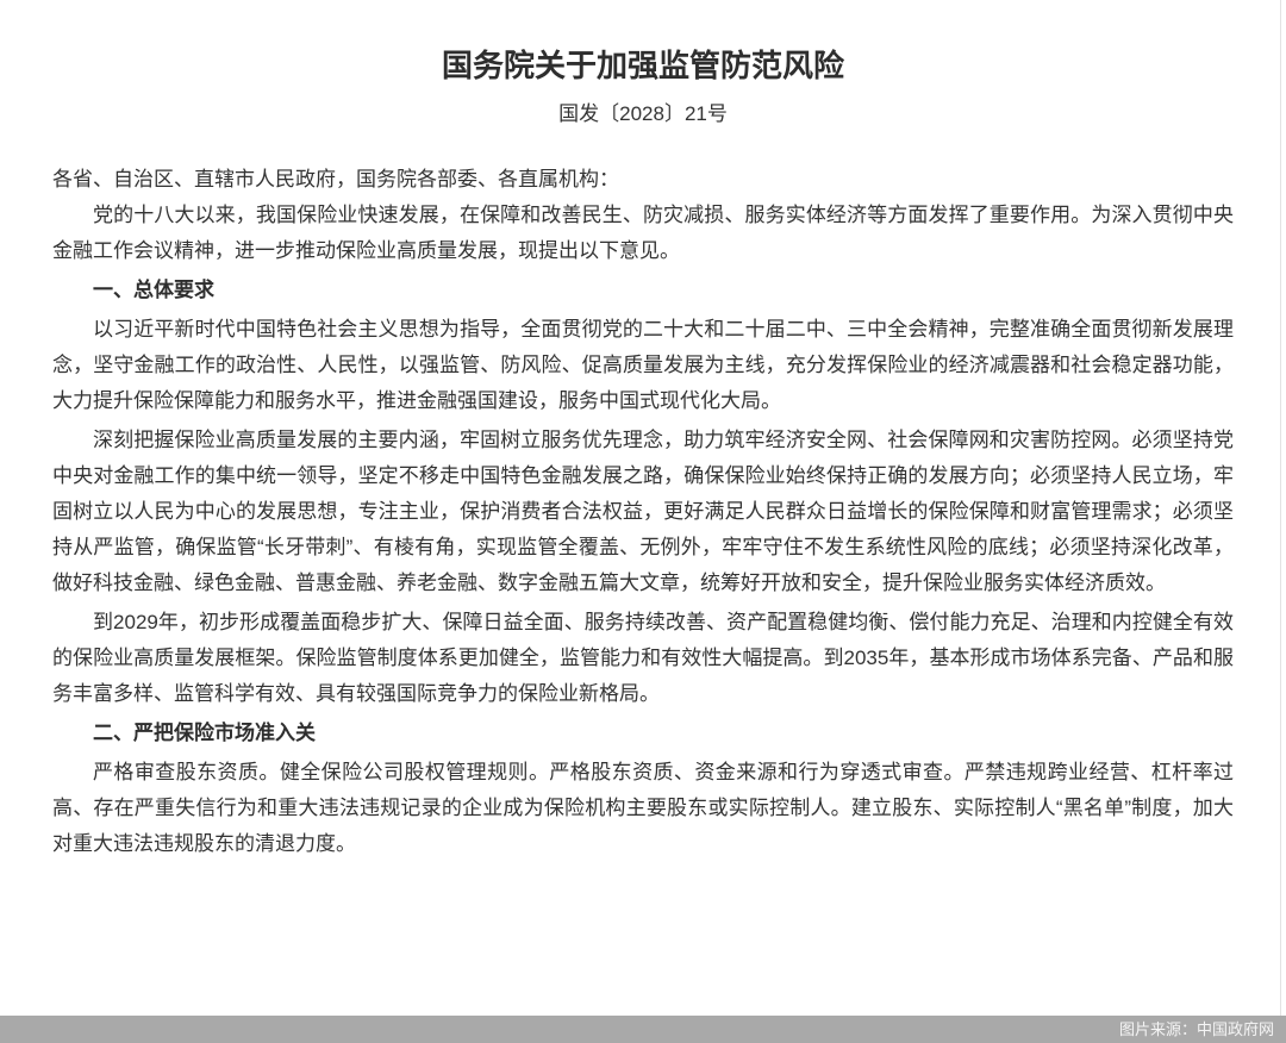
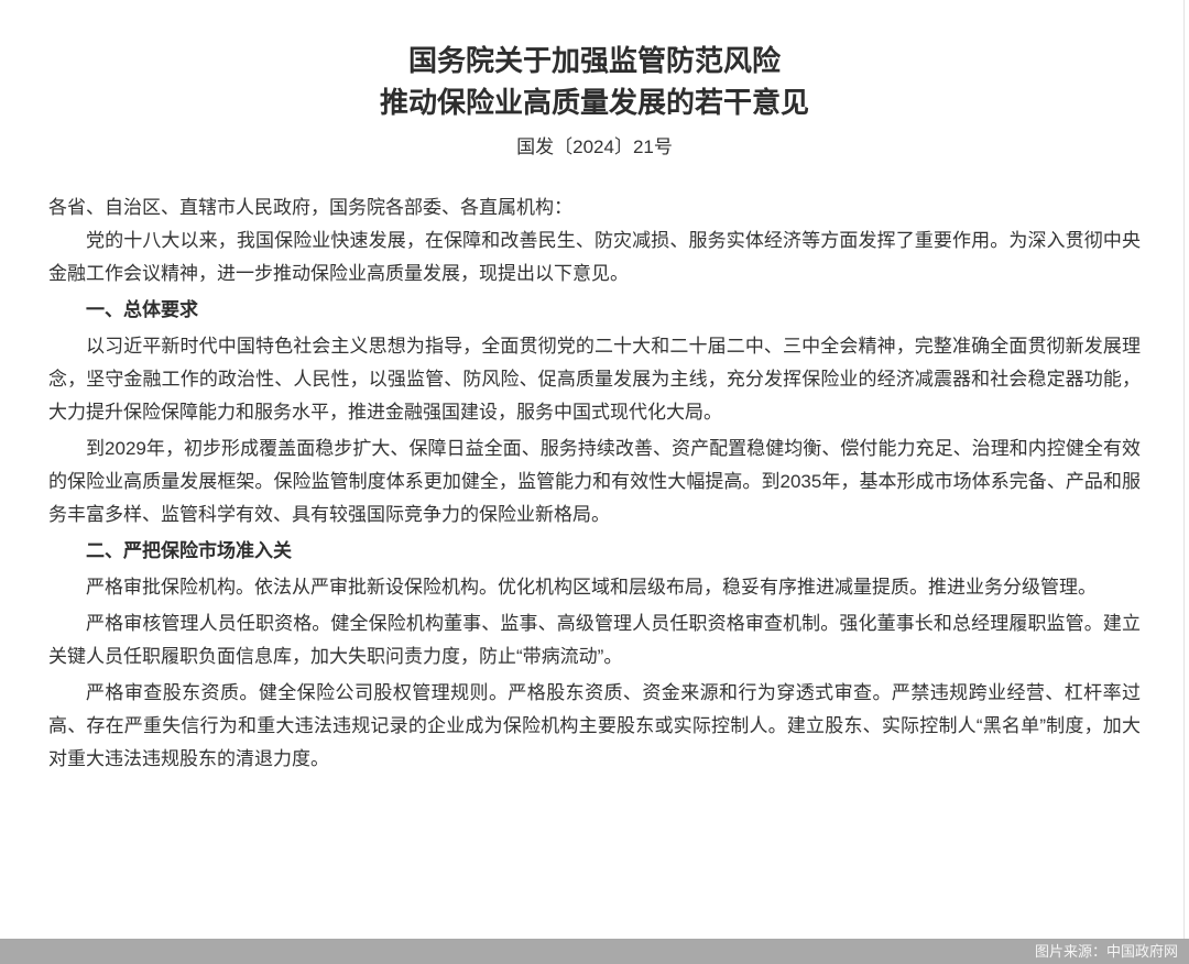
  国务院关于加强监管防范风险
+ 推动保险业高质量发展的若干意见
- 国发〔2028〕21号
+ 国发〔2024〕21号
  各省、自治区、直辖市人民政府，国务院各部委、各直属机构：
  党的十八大以来，我国保险业快速发展，在保障和改善民生、防灾减损、服务实体经济等方面发挥了重要作用。为深入贯彻中央金融工作会议精神，进一步推动保险业高质量发展，现提出以下意见。
  一、总体要求
  以习近平新时代中国特色社会主义思想为指导，全面贯彻党的二十大和二十届二中、三中全会精神，完整准确全面贯彻新发展理念，坚守金融工作的政治性、人民性，以强监管、防风险、促高质量发展为主线，充分发挥保险业的经济减震器和社会稳定器功能，大力提升保险保障能力和服务水平，推进金融强国建设，服务中国式现代化大局。
- 深刻把握保险业高质量发展的主要内涵，牢固树立服务优先理念，助力筑牢经济安全网、社会保障网和灾害防控网。必须坚持党中央对金融工作的集中统一领导，坚定不移走中国特色金融发展之路，确保保险业始终保持正确的发展方向；必须坚持人民立场，牢固树立以人民为中心的发展思想，专注主业，保护消费者合法权益，更好满足人民群众日益增长的保险保障和财富管理需求；必须坚持从严监管，确保监管“长牙带刺”、有棱有角，实现监管全覆盖、无例外，牢牢守住不发生系统性风险的底线；必须坚持深化改革，做好科技金融、绿色金融、普惠金融、养老金融、数字金融五篇大文章，统筹好开放和安全，提升保险业服务实体经济质效。
  到2029年，初步形成覆盖面稳步扩大、保障日益全面、服务持续改善、资产配置稳健均衡、偿付能力充足、治理和内控健全有效的保险业高质量发展框架。保险监管制度体系更加健全，监管能力和有效性大幅提高。到2035年，基本形成市场体系完备、产品和服务丰富多样、监管科学有效、具有较强国际竞争力的保险业新格局。
  二、严把保险市场准入关
+ 严格审批保险机构。依法从严审批新设保险机构。优化机构区域和层级布局，稳妥有序推进减量提质。推进业务分级管理。
+ 严格审核管理人员任职资格。健全保险机构董事、监事、高级管理人员任职资格审查机制。强化董事长和总经理履职监管。建立关键人员任职履职负面信息库，加大失职问责力度，防止“带病流动”。
  严格审查股东资质。健全保险公司股权管理规则。严格股东资质、资金来源和行为穿透式审查。严禁违规跨业经营、杠杆率过高、存在严重失信行为和重大违法违规记录的企业成为保险机构主要股东或实际控制人。建立股东、实际控制人“黑名单”制度，加大对重大违法违规股东的清退力度。
  图片来源：中国政府网
